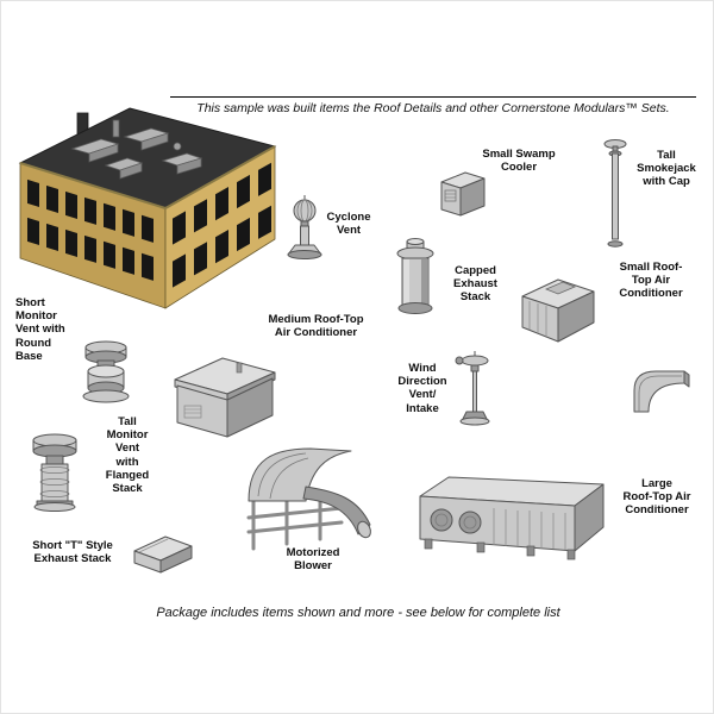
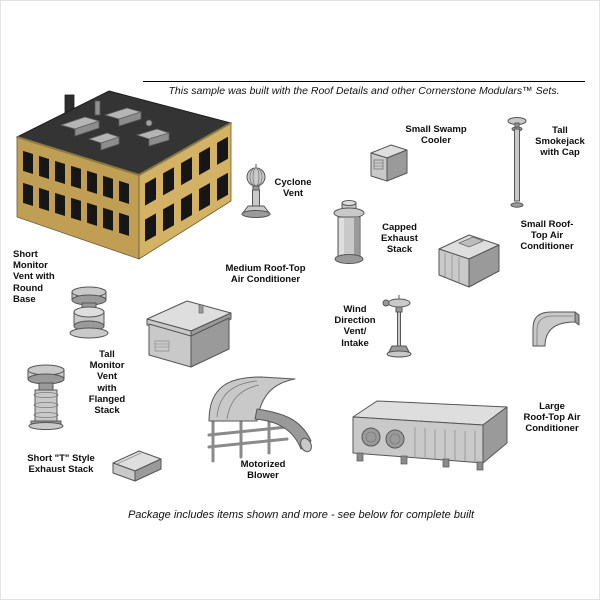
- This sample was built items the Roof Details and other Cornerstone Modulars™ Sets.
+ This sample was built with the Roof Details and other Cornerstone Modulars™ Sets.
  Cyclone
  Vent
  Small Swamp
  Cooler
  Tall
  Smokejack
  with Cap
  Capped
  Exhaust
  Stack
  Small Roof-
  Top Air
  Conditioner
  Short
  Monitor
  Vent with
  Round
  Base
  Medium Roof-Top
  Air Conditioner
  Wind
  Direction
  Vent/
  Intake
  Tall
  Monitor
  Vent
  with
  Flanged
  Stack
  Motorized
  Blower
  Large
  Roof-Top Air
  Conditioner
  Short "T" Style
  Exhaust Stack
- Package includes items shown and more - see below for complete list
+ Package includes items shown and more - see below for complete built
